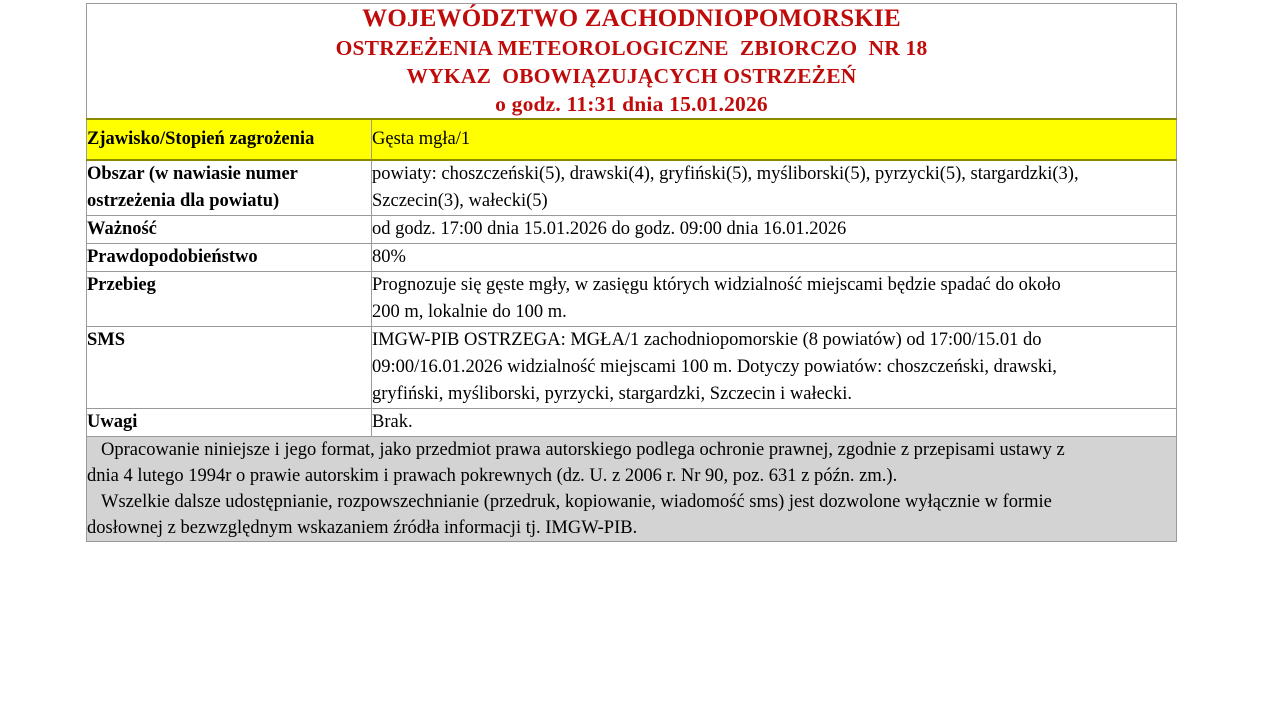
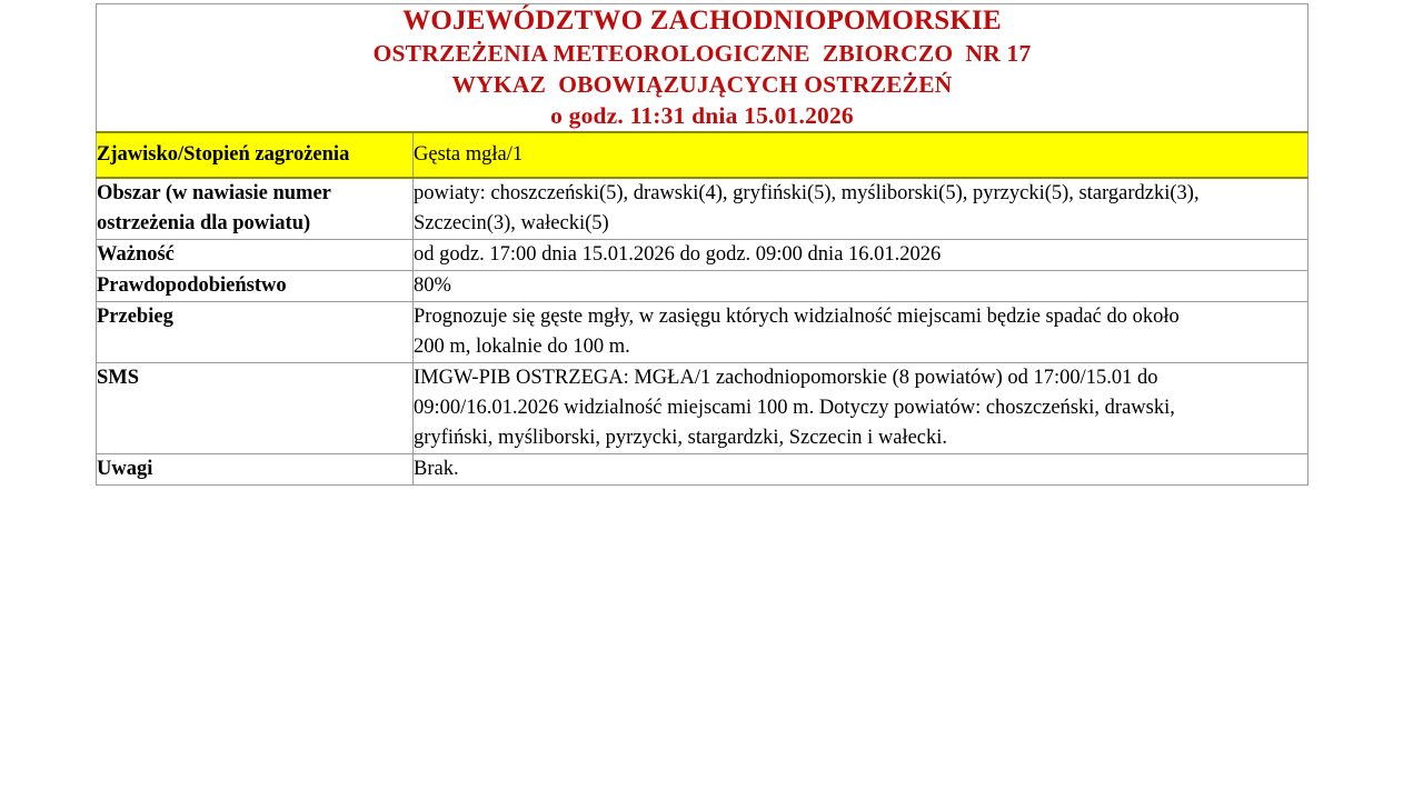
- WOJEWÓDZTWO ZACHODNIOPOMORSKIE OSTRZEŻENIA METEOROLOGICZNE ZBIORCZO NR 18 WYKAZ OBOWIĄZUJĄCYCH OSTRZEŻEŃ o godz. 11:31 dnia 15.01.2026
+ WOJEWÓDZTWO ZACHODNIOPOMORSKIE OSTRZEŻENIA METEOROLOGICZNE ZBIORCZO NR 17 WYKAZ OBOWIĄZUJĄCYCH OSTRZEŻEŃ o godz. 11:31 dnia 15.01.2026
  Zjawisko/Stopień zagrożenia	Gęsta mgła/1
  Obszar (w nawiasie numer ostrzeżenia dla powiatu)	powiaty: choszczeński(5), drawski(4), gryfiński(5), myśliborski(5), pyrzycki(5), stargardzki(3), Szczecin(3), wałecki(5)
  Ważność	od godz. 17:00 dnia 15.01.2026 do godz. 09:00 dnia 16.01.2026
  Prawdopodobieństwo	80%
  Przebieg	Prognozuje się gęste mgły, w zasięgu których widzialność miejscami będzie spadać do około 200 m, lokalnie do 100 m.
  SMS	IMGW-PIB OSTRZEGA: MGŁA/1 zachodniopomorskie (8 powiatów) od 17:00/15.01 do 09:00/16.01.2026 widzialność miejscami 100 m. Dotyczy powiatów: choszczeński, drawski, gryfiński, myśliborski, pyrzycki, stargardzki, Szczecin i wałecki.
  Uwagi	Brak.
- Opracowanie niniejsze i jego format, jako przedmiot prawa autorskiego podlega ochronie prawnej, zgodnie z przepisami ustawy z dnia 4 lutego 1994r o prawie autorskim i prawach pokrewnych (dz. U. z 2006 r. Nr 90, poz. 631 z późn. zm.). Wszelkie dalsze udostępnianie, rozpowszechnianie (przedruk, kopiowanie, wiadomość sms) jest dozwolone wyłącznie w formie dosłownej z bezwzględnym wskazaniem źródła informacji tj. IMGW-PIB.
